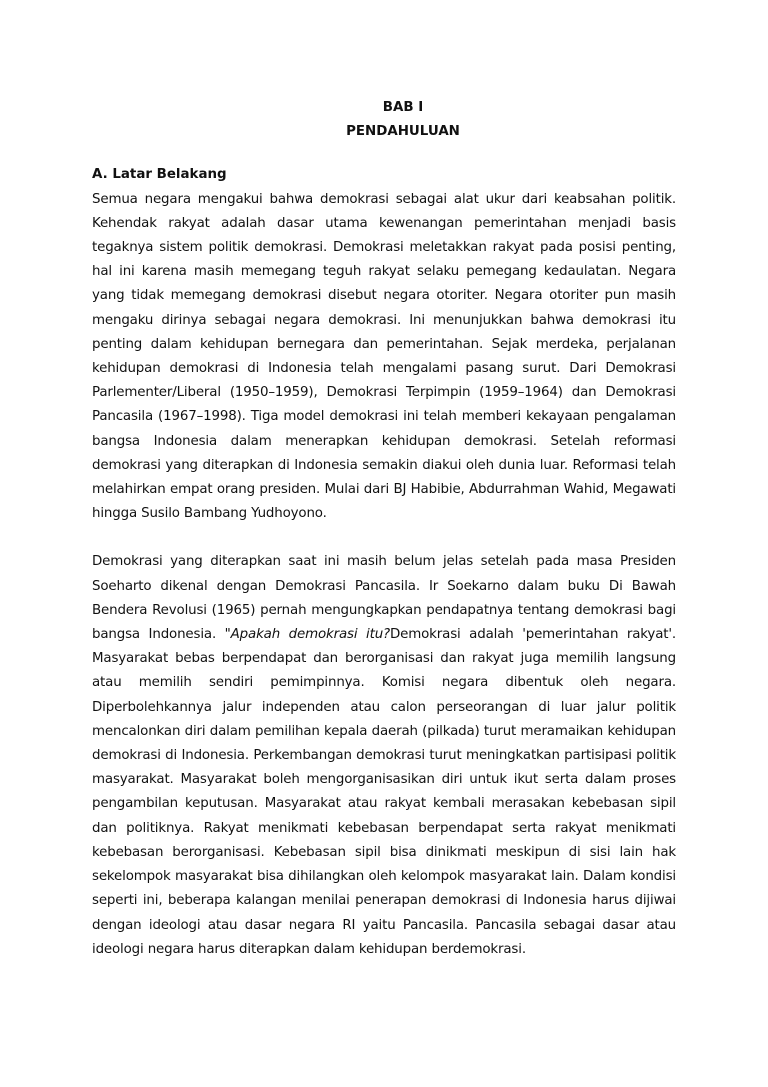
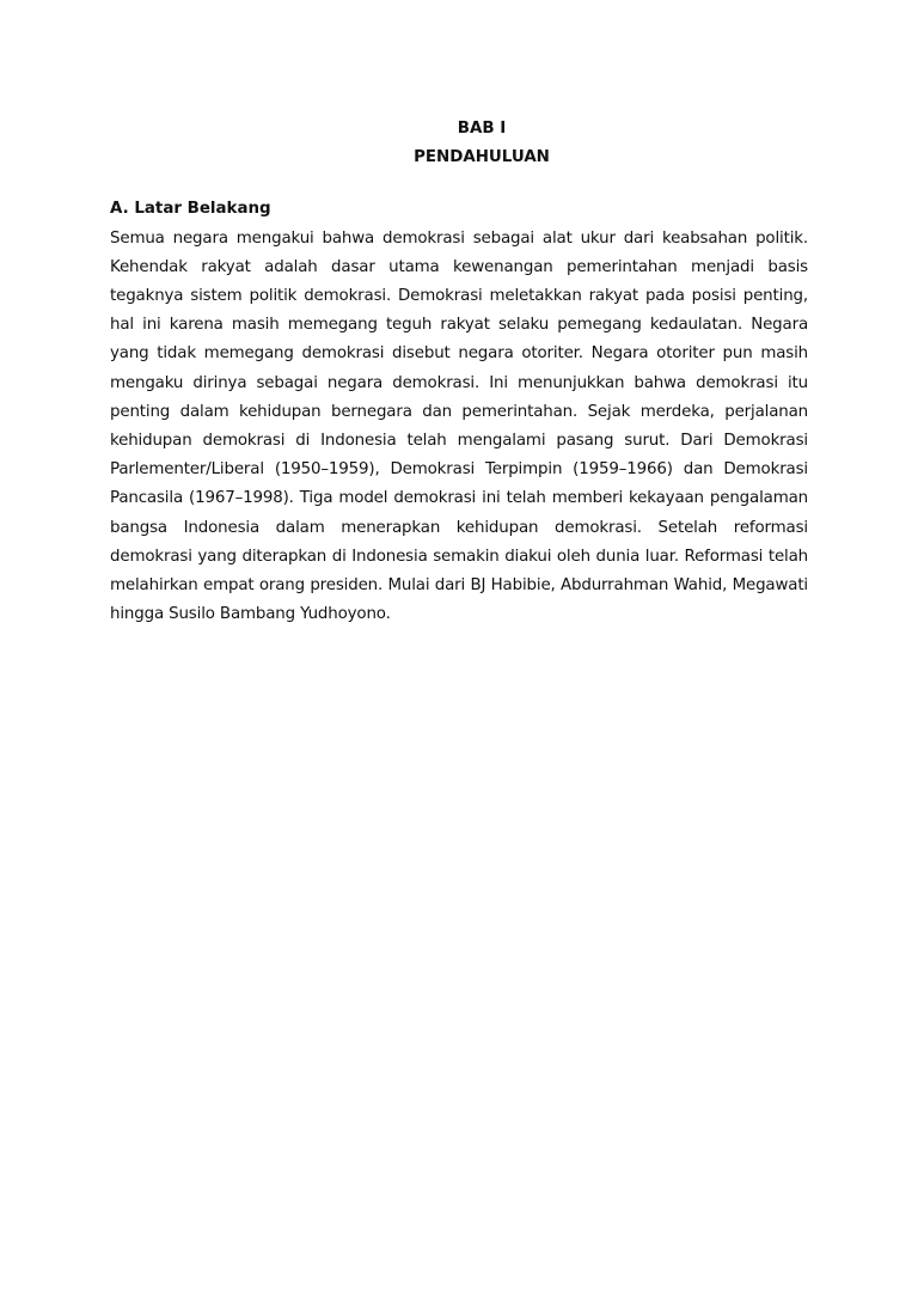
  BAB I
  PENDAHULUAN
  A. Latar Belakang
- Semua negara mengakui bahwa demokrasi sebagai alat ukur dari keabsahan politik. Kehendak rakyat adalah dasar utama kewenangan pemerintahan menjadi basis tegaknya sistem politik demokrasi. Demokrasi meletakkan rakyat pada posisi penting, hal ini karena masih memegang teguh rakyat selaku pemegang kedaulatan. Negara yang tidak memegang demokrasi disebut negara otoriter. Negara otoriter pun masih mengaku dirinya sebagai negara demokrasi. Ini menunjukkan bahwa demokrasi itu penting dalam kehidupan bernegara dan pemerintahan. Sejak merdeka, perjalanan kehidupan demokrasi di Indonesia telah mengalami pasang surut. Dari Demokrasi Parlementer/Liberal (1950–1959), Demokrasi Terpimpin (1959–1964) dan Demokrasi Pancasila (1967–1998). Tiga model demokrasi ini telah memberi kekayaan pengalaman bangsa Indonesia dalam menerapkan kehidupan demokrasi. Setelah reformasi demokrasi yang diterapkan di Indonesia semakin diakui oleh dunia luar. Reformasi telah melahirkan empat orang presiden. Mulai dari BJ Habibie, Abdurrahman Wahid, Megawati hingga Susilo Bambang Yudhoyono.
+ Semua negara mengakui bahwa demokrasi sebagai alat ukur dari keabsahan politik. Kehendak rakyat adalah dasar utama kewenangan pemerintahan menjadi basis tegaknya sistem politik demokrasi. Demokrasi meletakkan rakyat pada posisi penting, hal ini karena masih memegang teguh rakyat selaku pemegang kedaulatan. Negara yang tidak memegang demokrasi disebut negara otoriter. Negara otoriter pun masih mengaku dirinya sebagai negara demokrasi. Ini menunjukkan bahwa demokrasi itu penting dalam kehidupan bernegara dan pemerintahan. Sejak merdeka, perjalanan kehidupan demokrasi di Indonesia telah mengalami pasang surut. Dari Demokrasi Parlementer/Liberal (1950–1959), Demokrasi Terpimpin (1959–1966) dan Demokrasi Pancasila (1967–1998). Tiga model demokrasi ini telah memberi kekayaan pengalaman bangsa Indonesia dalam menerapkan kehidupan demokrasi. Setelah reformasi demokrasi yang diterapkan di Indonesia semakin diakui oleh dunia luar. Reformasi telah melahirkan empat orang presiden. Mulai dari BJ Habibie, Abdurrahman Wahid, Megawati hingga Susilo Bambang Yudhoyono.
- Demokrasi yang diterapkan saat ini masih belum jelas setelah pada masa Presiden Soeharto dikenal dengan Demokrasi Pancasila. Ir Soekarno dalam buku Di Bawah Bendera Revolusi (1965) pernah mengungkapkan pendapatnya tentang demokrasi bagi bangsa Indonesia. "Apakah demokrasi itu?Demokrasi adalah 'pemerintahan rakyat'. Masyarakat bebas berpendapat dan berorganisasi dan rakyat juga memilih langsung atau memilih sendiri pemimpinnya. Komisi negara dibentuk oleh negara. Diperbolehkannya jalur independen atau calon perseorangan di luar jalur politik mencalonkan diri dalam pemilihan kepala daerah (pilkada) turut meramaikan kehidupan demokrasi di Indonesia. Perkembangan demokrasi turut meningkatkan partisipasi politik masyarakat. Masyarakat boleh mengorganisasikan diri untuk ikut serta dalam proses pengambilan keputusan. Masyarakat atau rakyat kembali merasakan kebebasan sipil dan politiknya. Rakyat menikmati kebebasan berpendapat serta rakyat menikmati kebebasan berorganisasi. Kebebasan sipil bisa dinikmati meskipun di sisi lain hak sekelompok masyarakat bisa dihilangkan oleh kelompok masyarakat lain. Dalam kondisi seperti ini, beberapa kalangan menilai penerapan demokrasi di Indonesia harus dijiwai dengan ideologi atau dasar negara RI yaitu Pancasila. Pancasila sebagai dasar atau ideologi negara harus diterapkan dalam kehidupan berdemokrasi.
